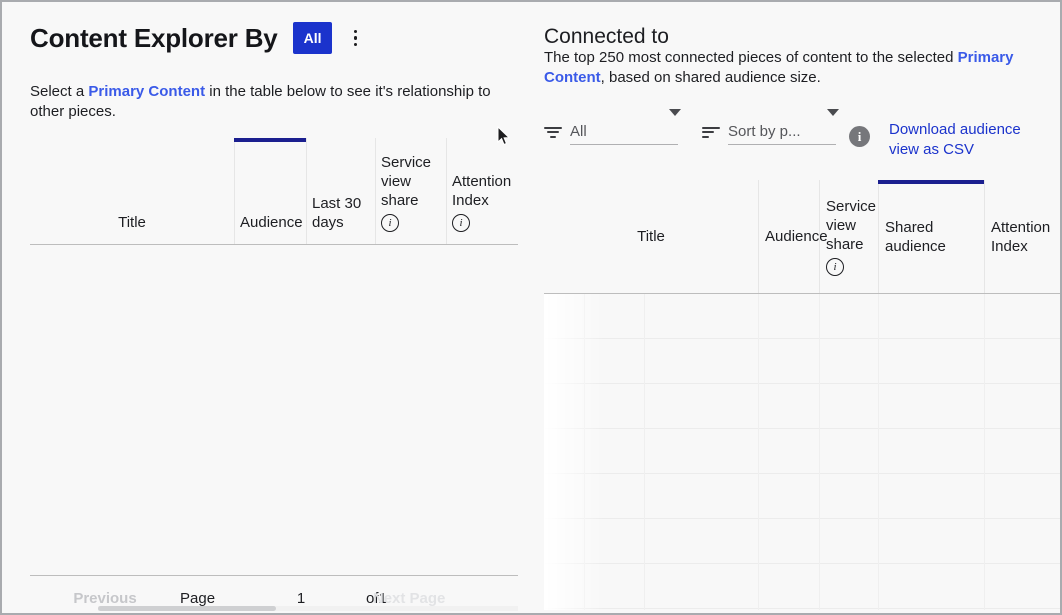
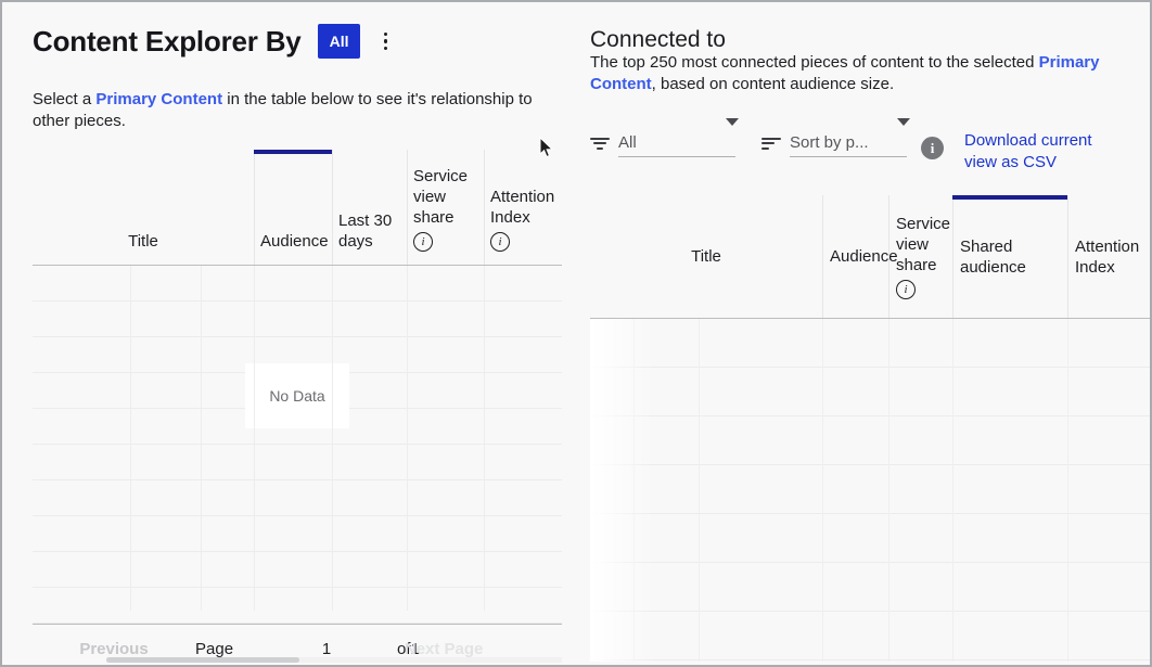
  Content Explorer By
  All
  Select a Primary Content in the table below to see it's relationship to other pieces.
  Title
  Audience
  Last 30 days
  Service view share
  i
  Attention Index
  i
+ No Data
  Previous
  Page
  1
  of1
  Next Page
  Connected to
- The top 250 most connected pieces of content to the selected Primary Content, based on shared audience size.
+ The top 250 most connected pieces of content to the selected Primary Content, based on content audience size.
  All
  Sort by p...
  i
- Download audience view as CSV
+ Download current view as CSV
  Title
  Audience
  Service view share
  i
  Shared audience
  Attention Index
